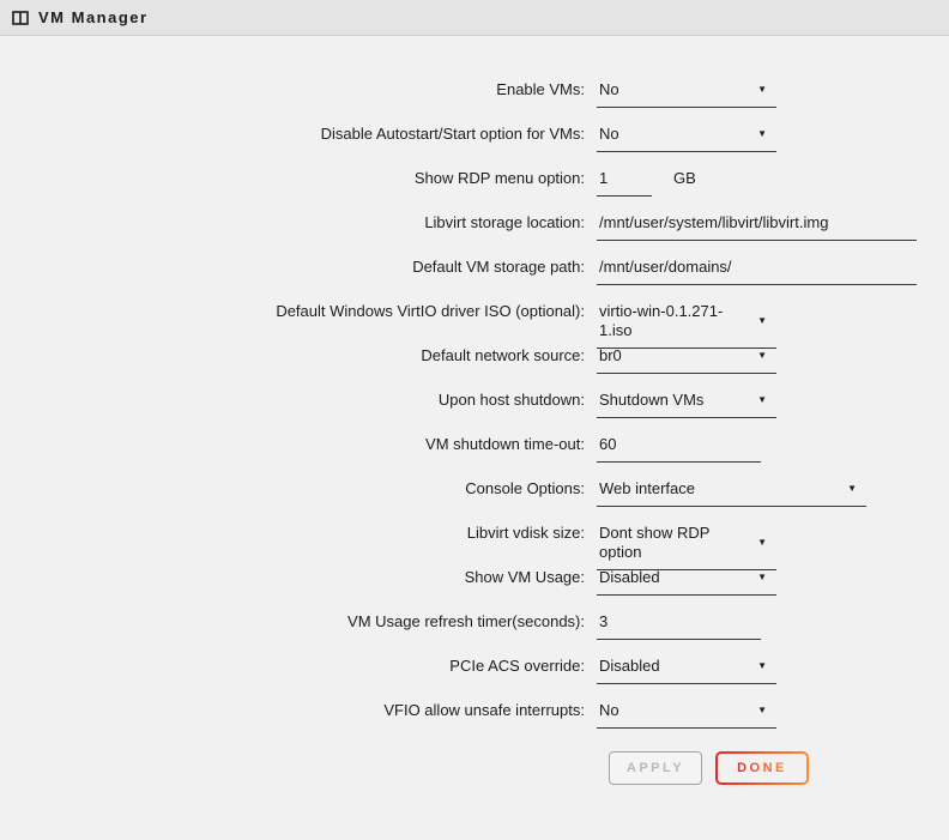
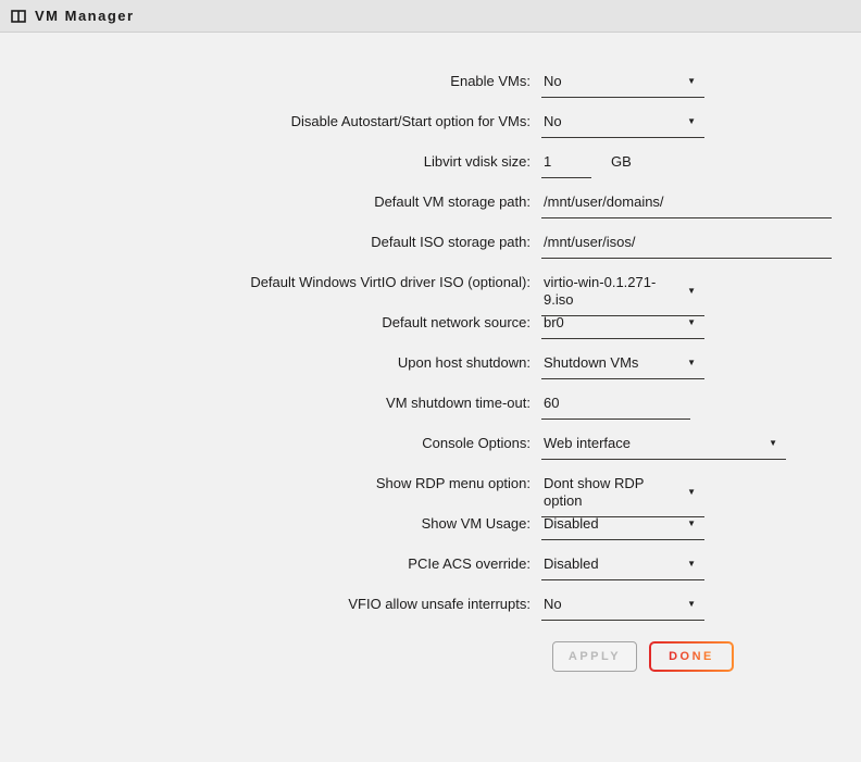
  VM Manager
  Enable VMs:
  No
  ▼
  Disable Autostart/Start option for VMs:
  No
  ▼
- Show RDP menu option:
+ Libvirt vdisk size:
  1
  GB
- Libvirt storage location:
- /mnt/user/system/libvirt/libvirt.img
  Default VM storage path:
  /mnt/user/domains/
+ Default ISO storage path:
+ /mnt/user/isos/
  Default Windows VirtIO driver ISO (optional):
- virtio-win-0.1.271-1.iso
+ virtio-win-0.1.271-9.iso
  ▼
  Default network source:
  br0
  ▼
  Upon host shutdown:
  Shutdown VMs
  ▼
  VM shutdown time-out:
  60
  Console Options:
  Web interface
  ▼
- Libvirt vdisk size:
+ Show RDP menu option:
  Dont show RDP option
  ▼
  Show VM Usage:
  Disabled
  ▼
- VM Usage refresh timer(seconds):
- 3
  PCIe ACS override:
  Disabled
  ▼
  VFIO allow unsafe interrupts:
  No
  ▼
  APPLY
  DONE
